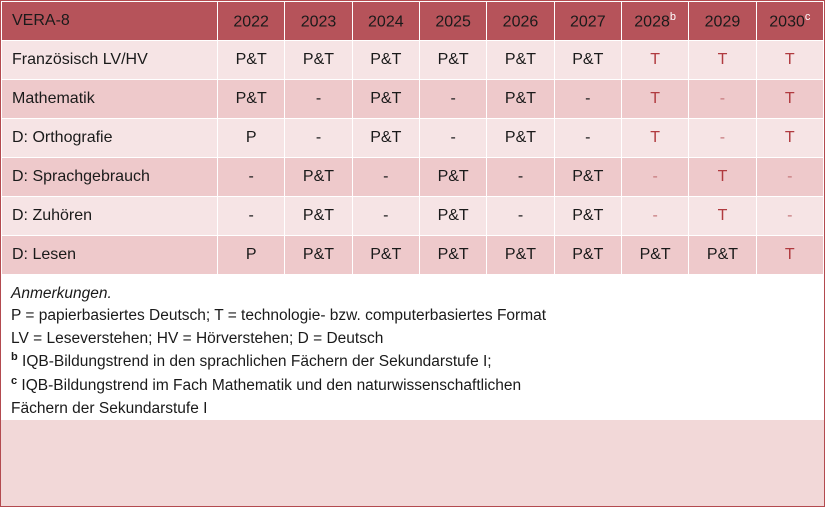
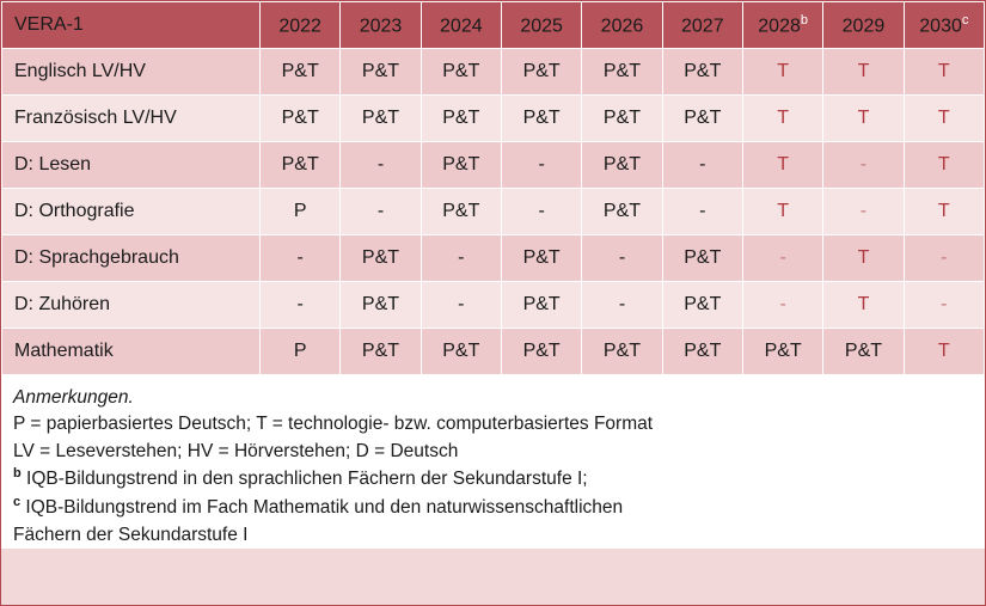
- VERA-8	2022	2023	2024	2025	2026	2027	2028b	2029	2030c
+ VERA-1	2022	2023	2024	2025	2026	2027	2028b	2029	2030c
+ Englisch LV/HV	P&T	P&T	P&T	P&T	P&T	P&T	T	T	T
  Französisch LV/HV	P&T	P&T	P&T	P&T	P&T	P&T	T	T	T
- Mathematik	P&T	-	P&T	-	P&T	-	T	-	T
+ D: Lesen	P&T	-	P&T	-	P&T	-	T	-	T
  D: Orthografie	P	-	P&T	-	P&T	-	T	-	T
  D: Sprachgebrauch	-	P&T	-	P&T	-	P&T	-	T	-
  D: Zuhören	-	P&T	-	P&T	-	P&T	-	T	-
- D: Lesen	P	P&T	P&T	P&T	P&T	P&T	P&T	P&T	T
+ Mathematik	P	P&T	P&T	P&T	P&T	P&T	P&T	P&T	T
  Anmerkungen.
  P = papierbasiertes Deutsch; T = technologie- bzw. computerbasiertes Format
  LV = Leseverstehen; HV = Hörverstehen; D = Deutsch
  b IQB-Bildungstrend in den sprachlichen Fächern der Sekundarstufe I;
  c IQB-Bildungstrend im Fach Mathematik und den naturwissenschaftlichen
  Fächern der Sekundarstufe I
